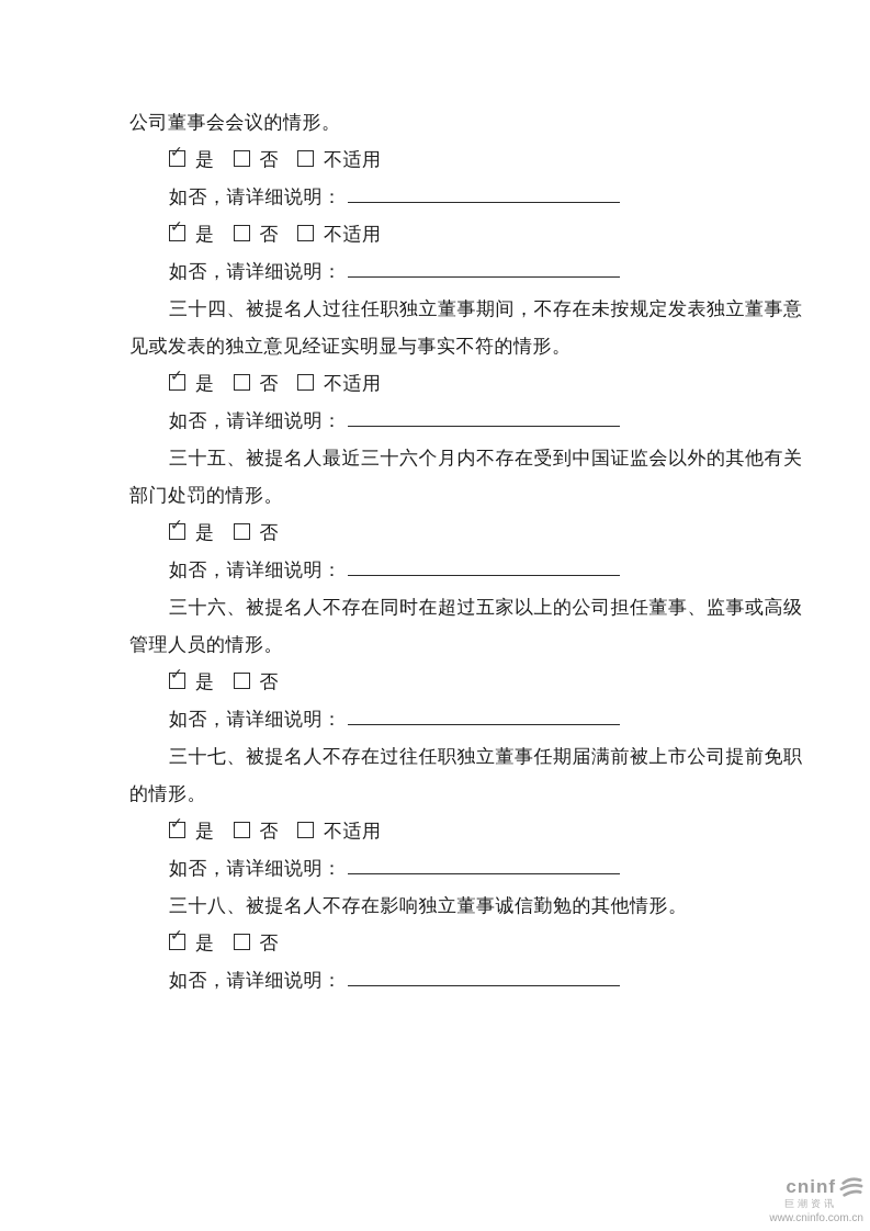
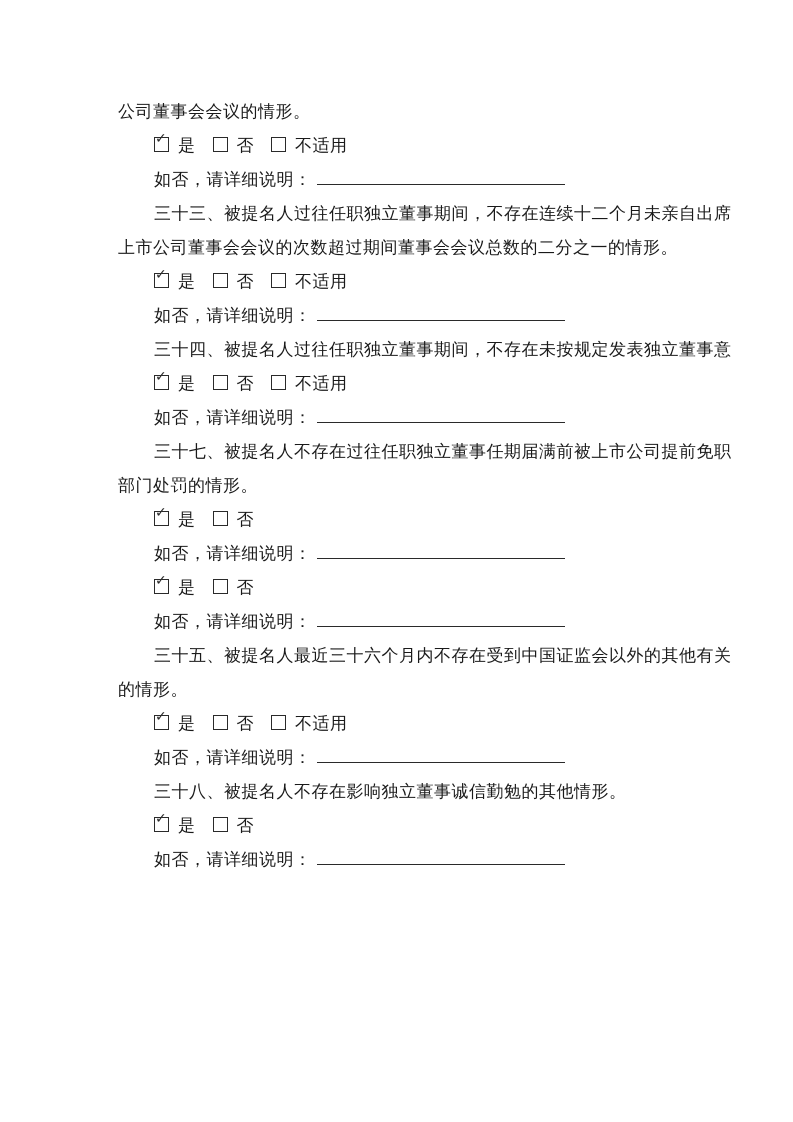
  公司董事会会议的情形。
  ✓
  是 否 不适用
  如否，请详细说明：
+ 三十三、被提名人过往任职独立董事期间，不存在连续十二个月未亲自出席
+ 上市公司董事会会议的次数超过期间董事会会议总数的二分之一的情形。
  ✓
  是 否 不适用
  如否，请详细说明：
  三十四、被提名人过往任职独立董事期间，不存在未按规定发表独立董事意
- 见或发表的独立意见经证实明显与事实不符的情形。
  ✓
  是 否 不适用
  如否，请详细说明：
- 三十五、被提名人最近三十六个月内不存在受到中国证监会以外的其他有关
+ 三十七、被提名人不存在过往任职独立董事任期届满前被上市公司提前免职
  部门处罚的情形。
  ✓
  是 否
  如否，请详细说明：
- 三十六、被提名人不存在同时在超过五家以上的公司担任董事、监事或高级
- 管理人员的情形。
  ✓
  是 否
  如否，请详细说明：
- 三十七、被提名人不存在过往任职独立董事任期届满前被上市公司提前免职
+ 三十五、被提名人最近三十六个月内不存在受到中国证监会以外的其他有关
  的情形。
  ✓
  是 否 不适用
  如否，请详细说明：
  三十八、被提名人不存在影响独立董事诚信勤勉的其他情形。
  ✓
  是 否
  如否，请详细说明：
- cninf
- 巨潮资讯
- www.cninfo.com.cn
